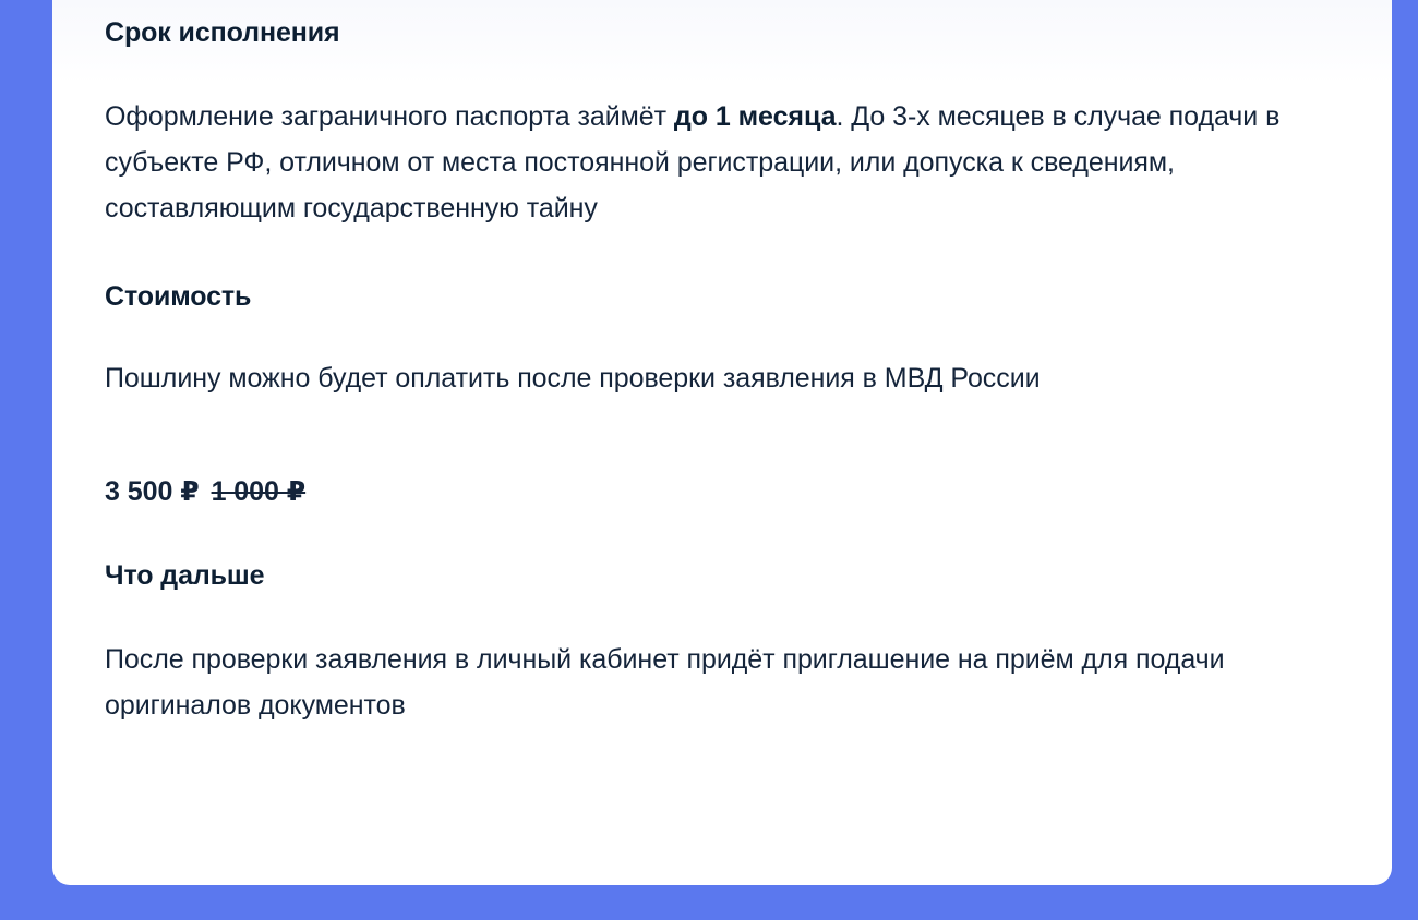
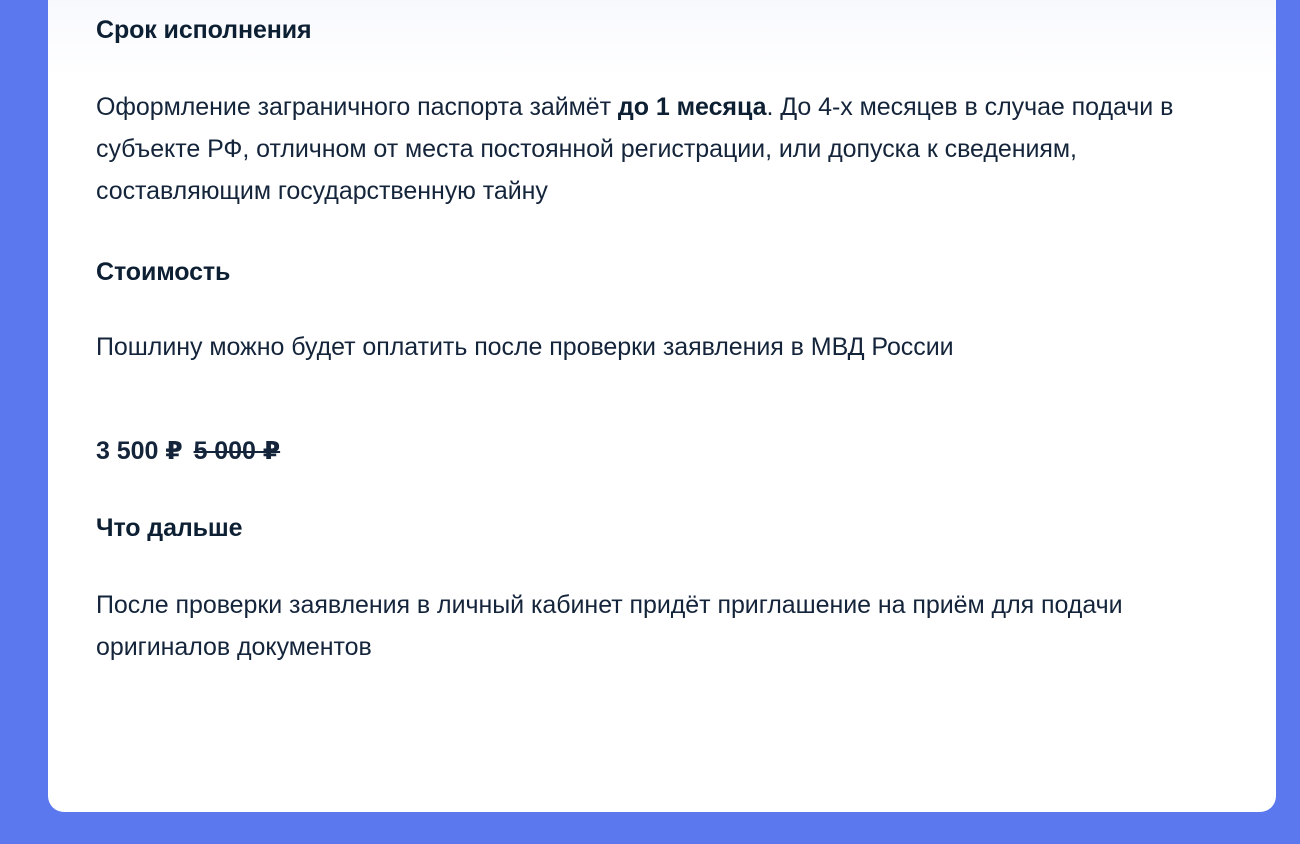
  Срок исполнения
- Оформление заграничного паспорта займёт до 1 месяца. До 3-х месяцев в случае подачи в субъекте РФ, отличном от места постоянной регистрации, или допуска к сведениям, составляющим государственную тайну
+ Оформление заграничного паспорта займёт до 1 месяца. До 4-х месяцев в случае подачи в субъекте РФ, отличном от места постоянной регистрации, или допуска к сведениям, составляющим государственную тайну
  Стоимость
  Пошлину можно будет оплатить после проверки заявления в МВД России
- 3 500 ₽ 1 000 ₽
+ 3 500 ₽ 5 000 ₽
  Что дальше
  После проверки заявления в личный кабинет придёт приглашение на приём для подачи оригиналов документов
